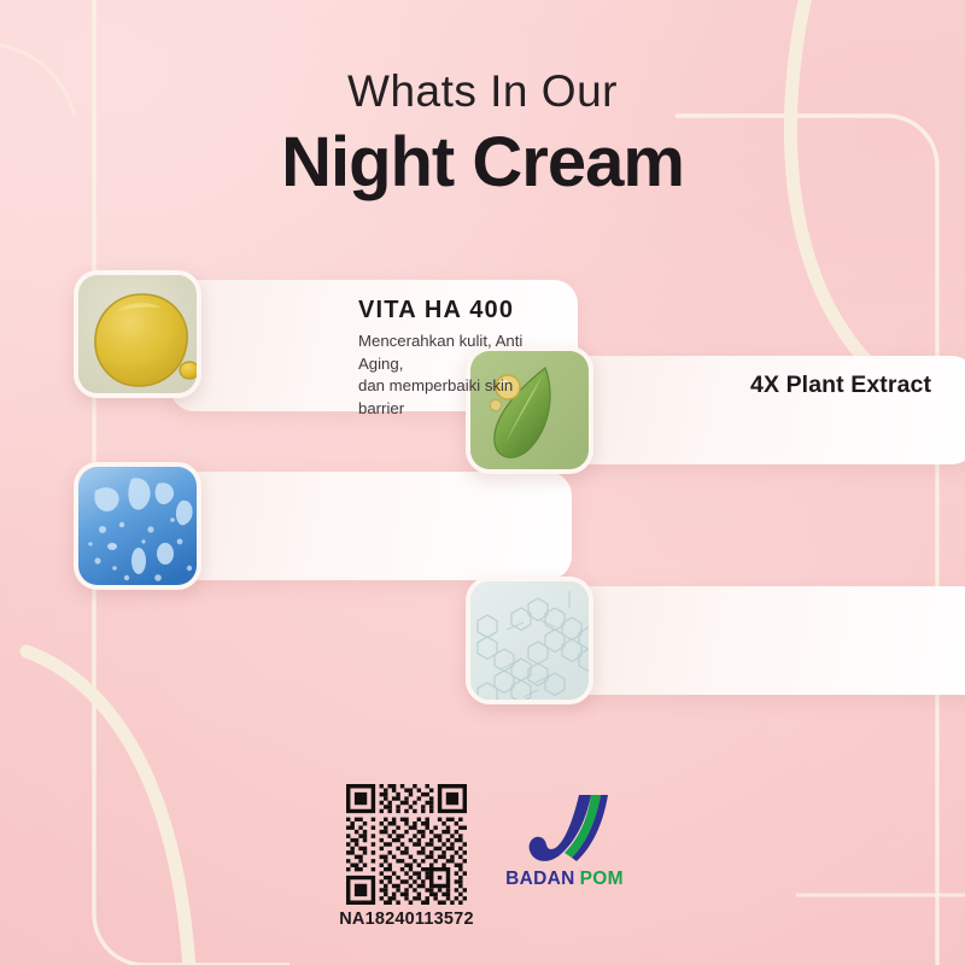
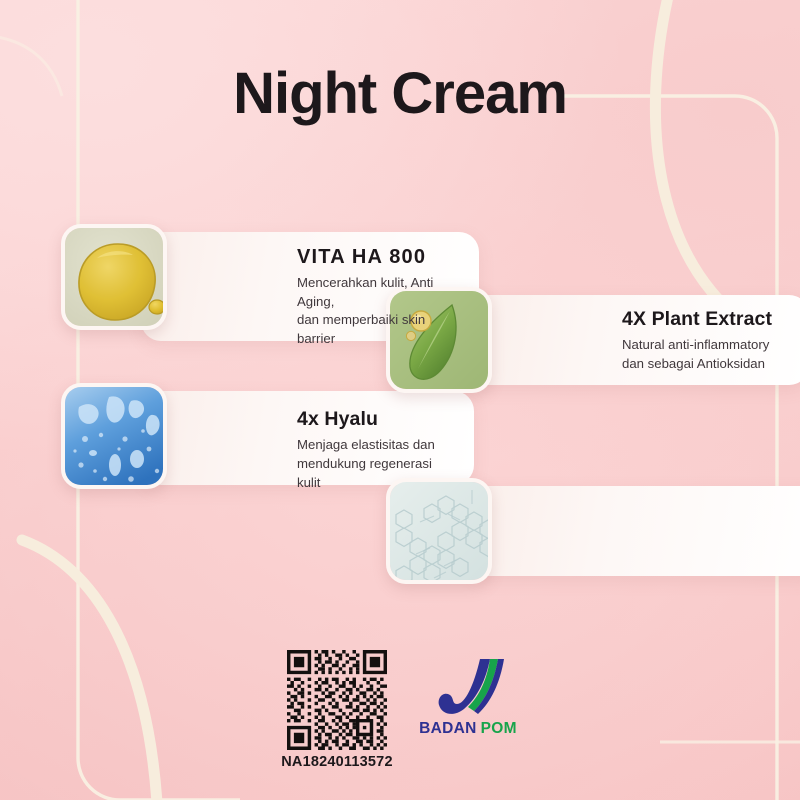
- Whats In Our
  Night Cream
- VITA HA 400
+ VITA HA 800
  Mencerahkan kulit, Anti Aging,
  dan memperbaiki skin barrier
  4X Plant Extract
+ Natural anti-inflammatory
+ dan sebagai Antioksidan
+ 4x Hyalu
+ Menjaga elastisitas dan
+ mendukung regenerasi kulit
  NA18240113572
  BADAN POM
